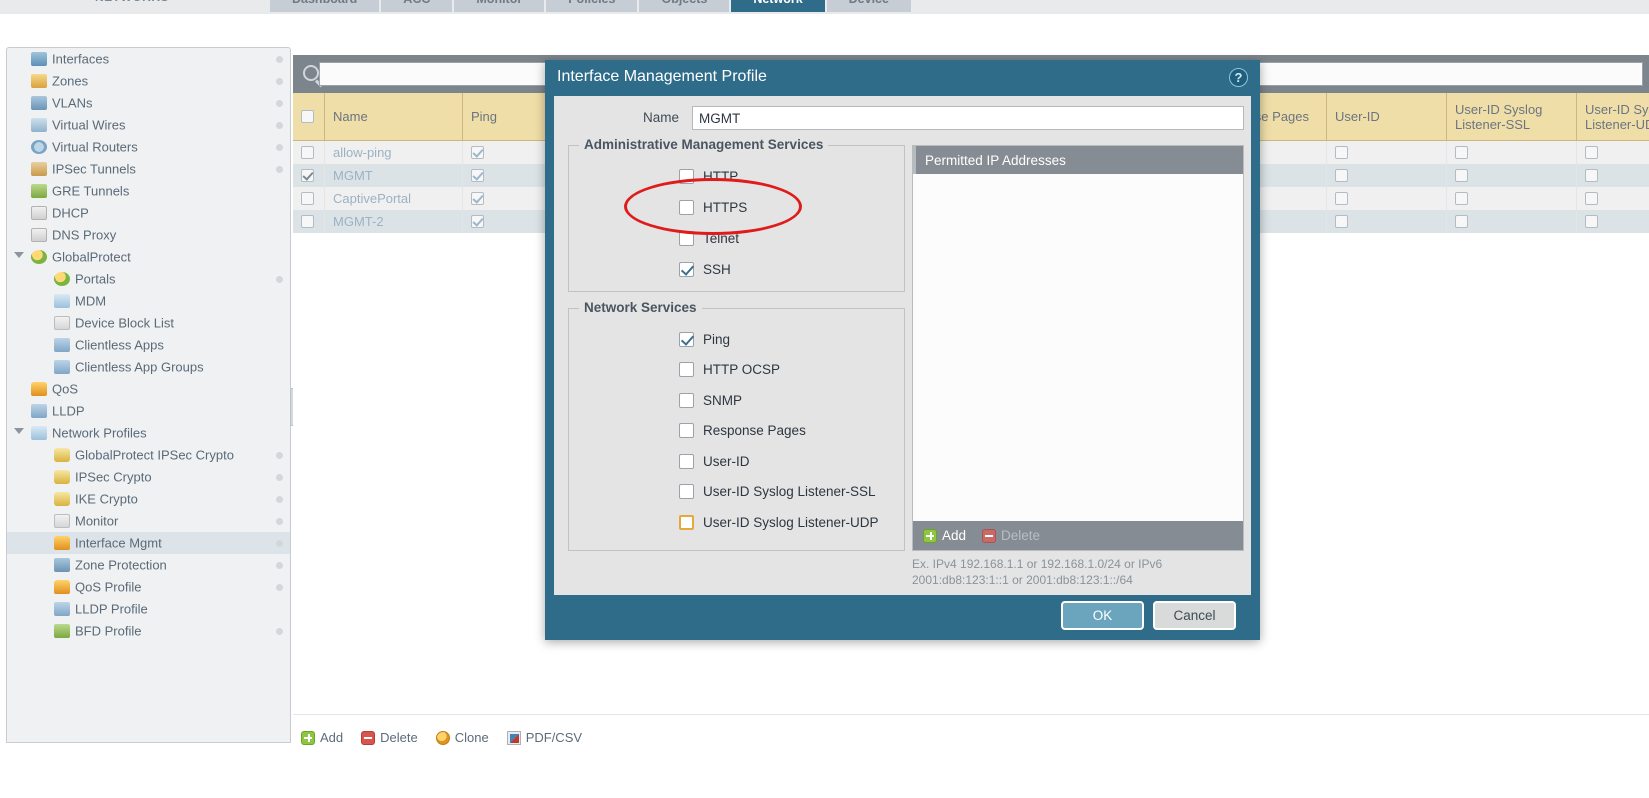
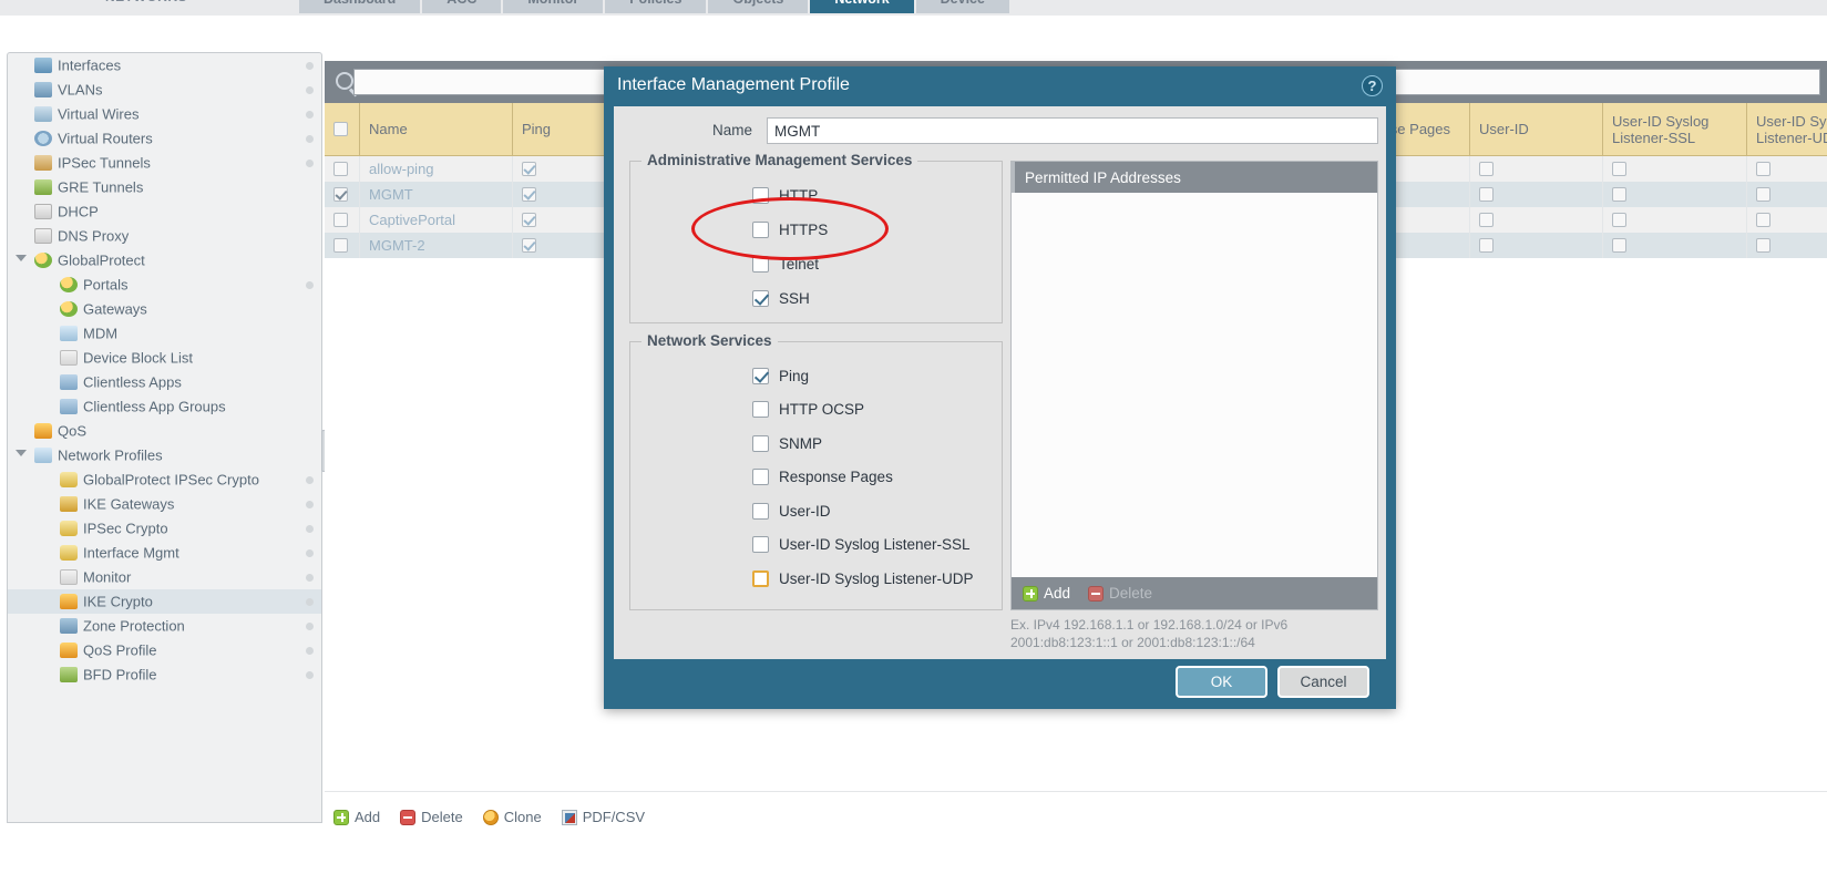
  Interfaces
- Zones
  VLANs
  Virtual Wires
  Virtual Routers
  IPSec Tunnels
  GRE Tunnels
  DHCP
  DNS Proxy
  GlobalProtect
  Portals
+ Gateways
  MDM
  Device Block List
  Clientless Apps
  Clientless App Groups
  QoS
- LLDP
  Network Profiles
  GlobalProtect IPSec Crypto
+ IKE Gateways
  IPSec Crypto
- IKE Crypto
+ Interface Mgmt
  Monitor
- Interface Mgmt
+ IKE Crypto
  Zone Protection
  QoS Profile
- LLDP Profile
  BFD Profile
  Name
  Ping
  User-ID
  User-ID Syslog Listener-SSL
  User-ID Sy Listener-U
  allow-ping
  MGMT
  CaptivePortal
  MGMT-2
  Add
  Delete
  Clone
  PDF/CSV
  Interface Management Profile
  ?
  Name
  MGMT
  Administrative Management Services
  HTTP
  HTTPS
  Telnet
  SSH
  Network Services
  Ping
  HTTP OCSP
  SNMP
  Response Pages
  User-ID
  User-ID Syslog Listener-SSL
  User-ID Syslog Listener-UDP
  Permitted IP Addresses
  Add
  Delete
  Ex. IPv4 192.168.1.1 or 192.168.1.0/24 or IPv6 2001:db8:123:1::1 or 2001:db8:123:1::/64
  OK
  Cancel
